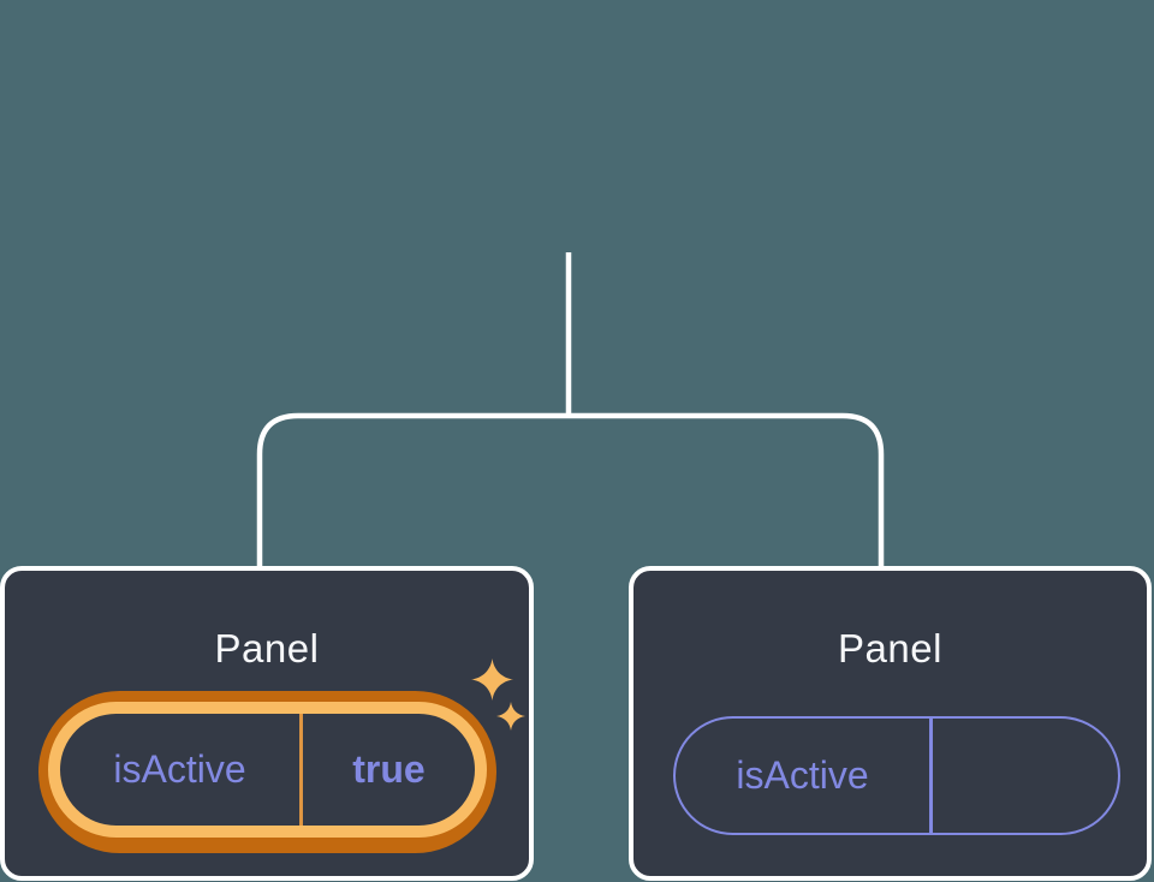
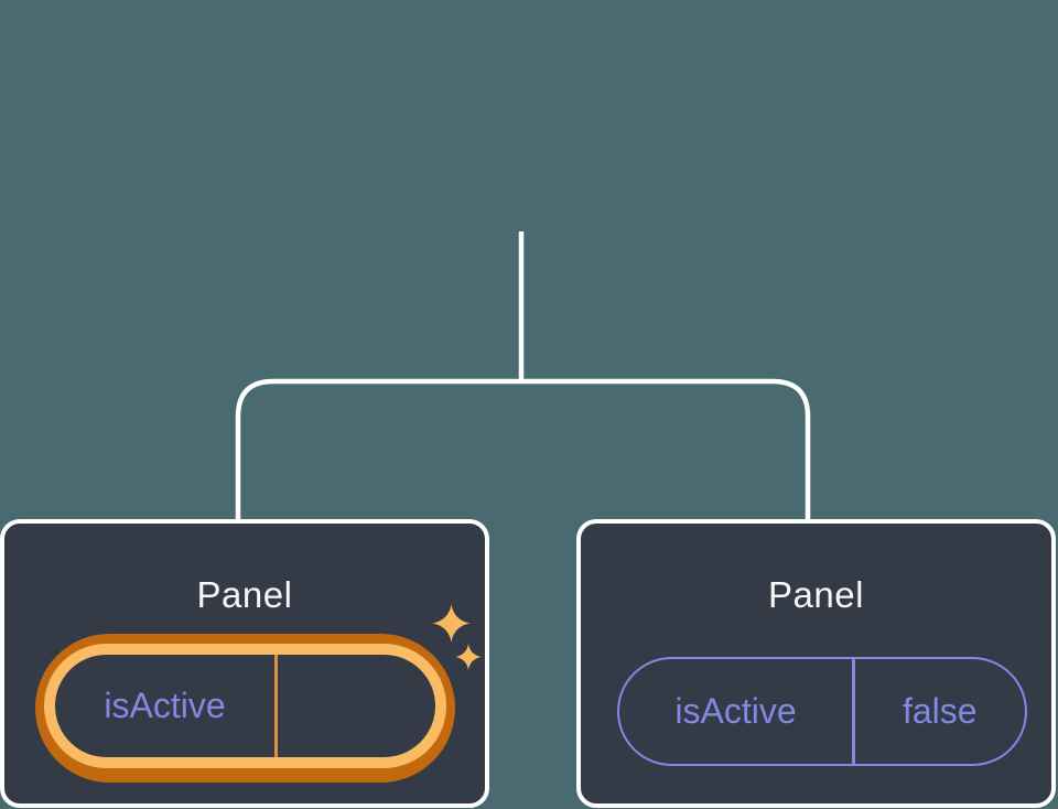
  Panel
  isActive
- true
  Panel
  isActive
+ false
